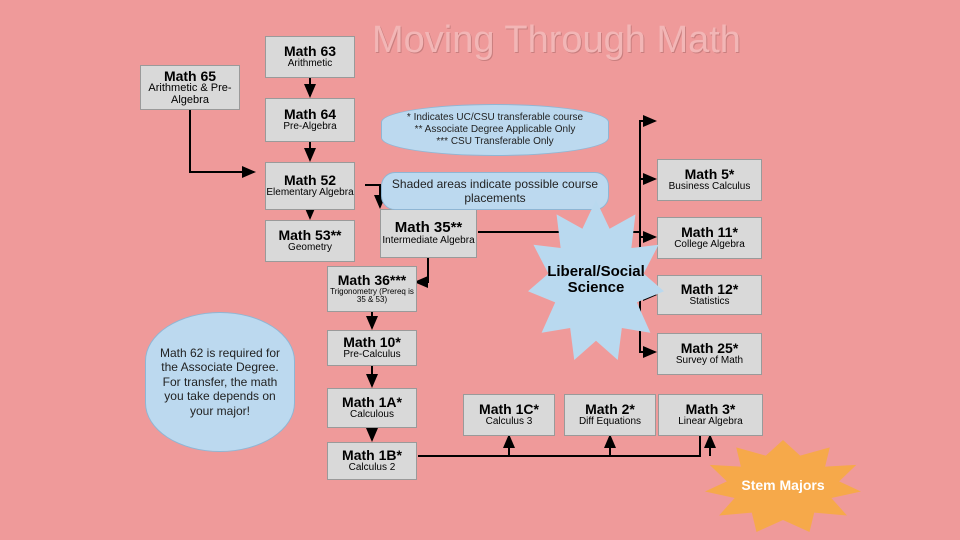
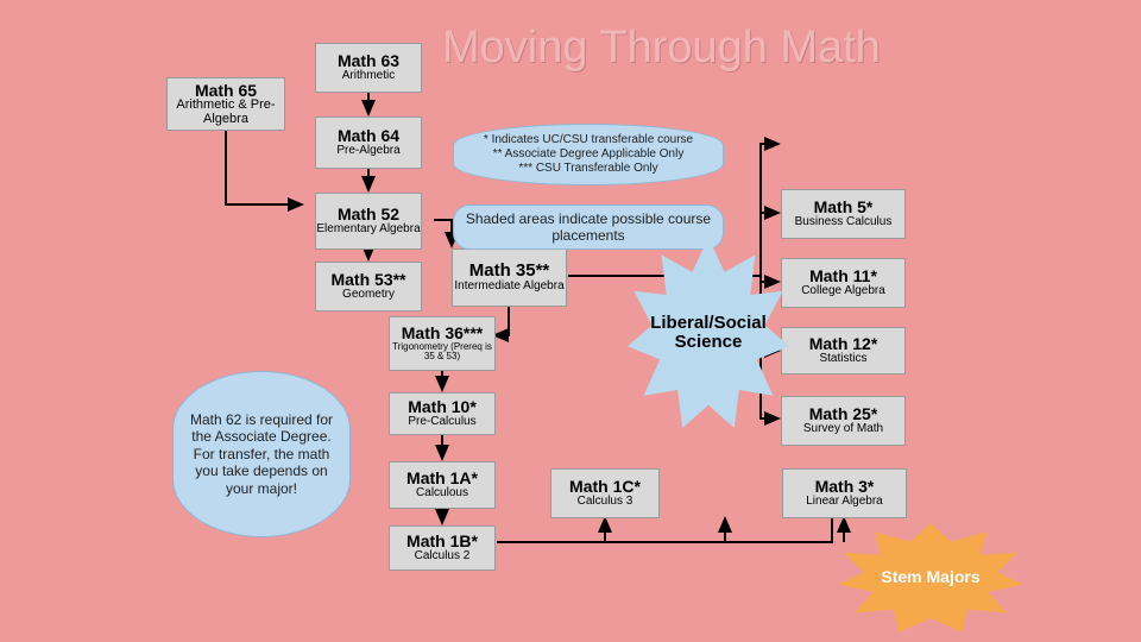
  Moving Through Math
  Math 65
  Arithmetic & Pre-Algebra
  Math 63
  Arithmetic
  Math 64
  Pre-Algebra
  Math 52
  Elementary Algebra
  Math 53**
  Geometry
  Math 35**
  Intermediate Algebra
  Math 36***
  Trigonometry (Prereq is 35 & 53)
  Math 10*
  Pre-Calculus
  Math 1A*
  Calculous
  Math 1B*
  Calculus 2
  Math 1C*
  Calculus 3
- Math 2*
- Diff Equations
  Math 3*
  Linear Algebra
  Math 5*
  Business Calculus
  Math 11*
  College Algebra
  Math 12*
  Statistics
  Math 25*
  Survey of Math
  * Indicates UC/CSU transferable course
  ** Associate Degree Applicable Only
  *** CSU Transferable Only
  Shaded areas indicate possible course placements
  Math 62 is required for the Associate Degree. For transfer, the math you take depends on your major!
  Liberal/Social Science
  Stem Majors
